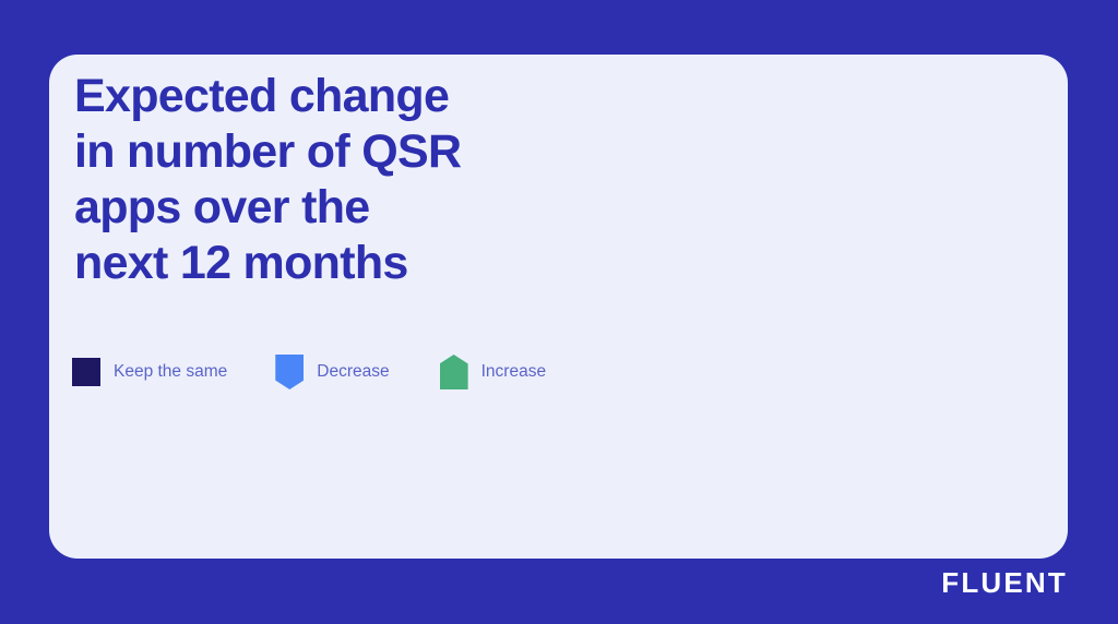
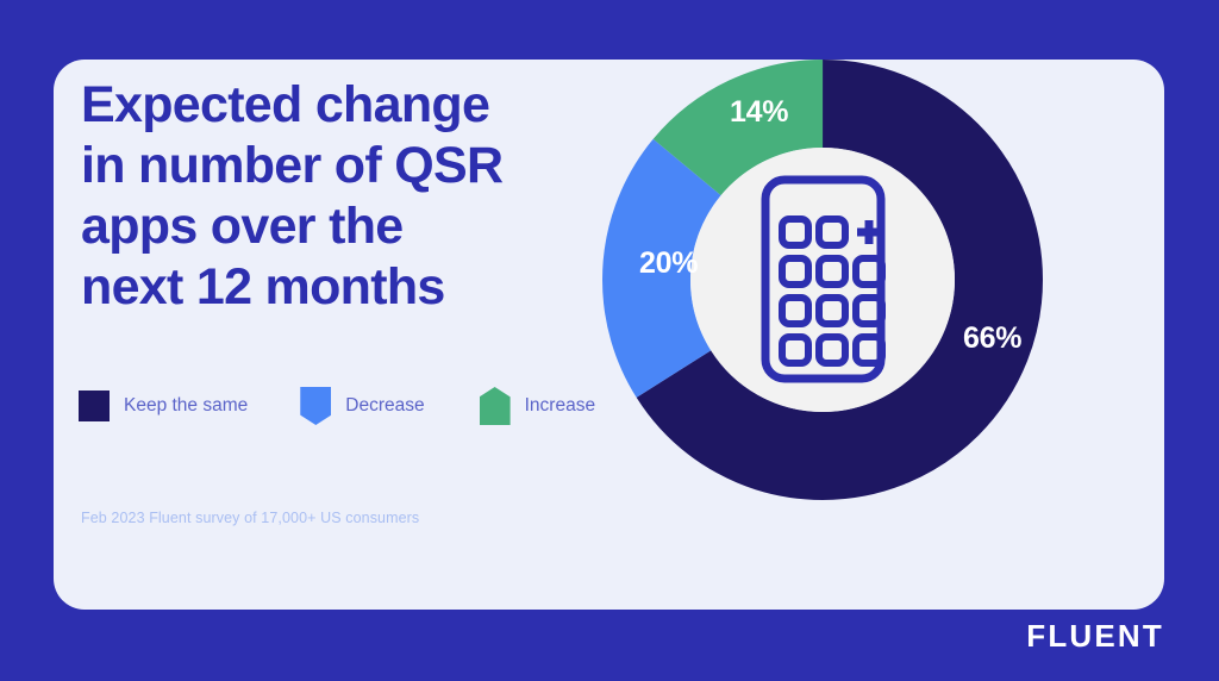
  Expected change
  in number of QSR
  apps over the
  next 12 months
  Keep the same
  Decrease
  Increase
+ Feb 2023 Fluent survey of 17,000+ US consumers
+ 66%
+ 20%
+ 14%
  FLUENT
